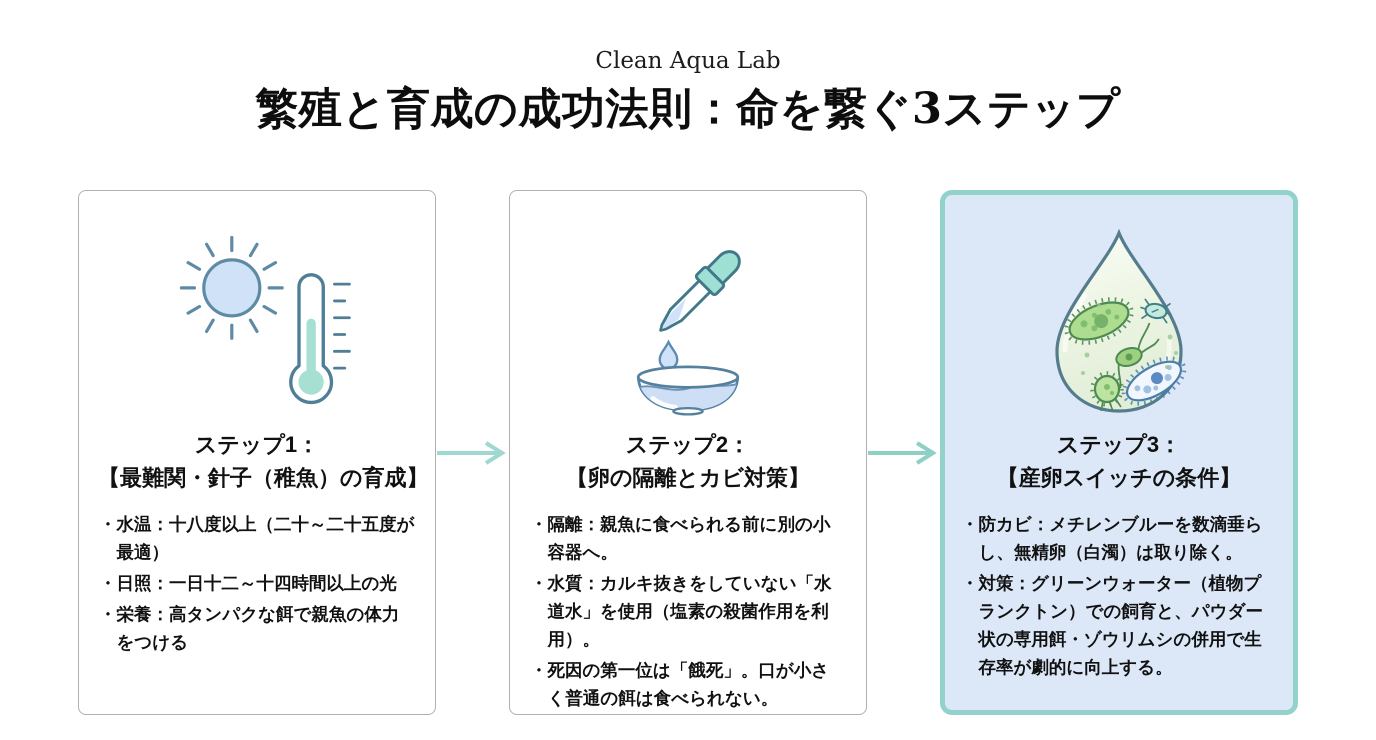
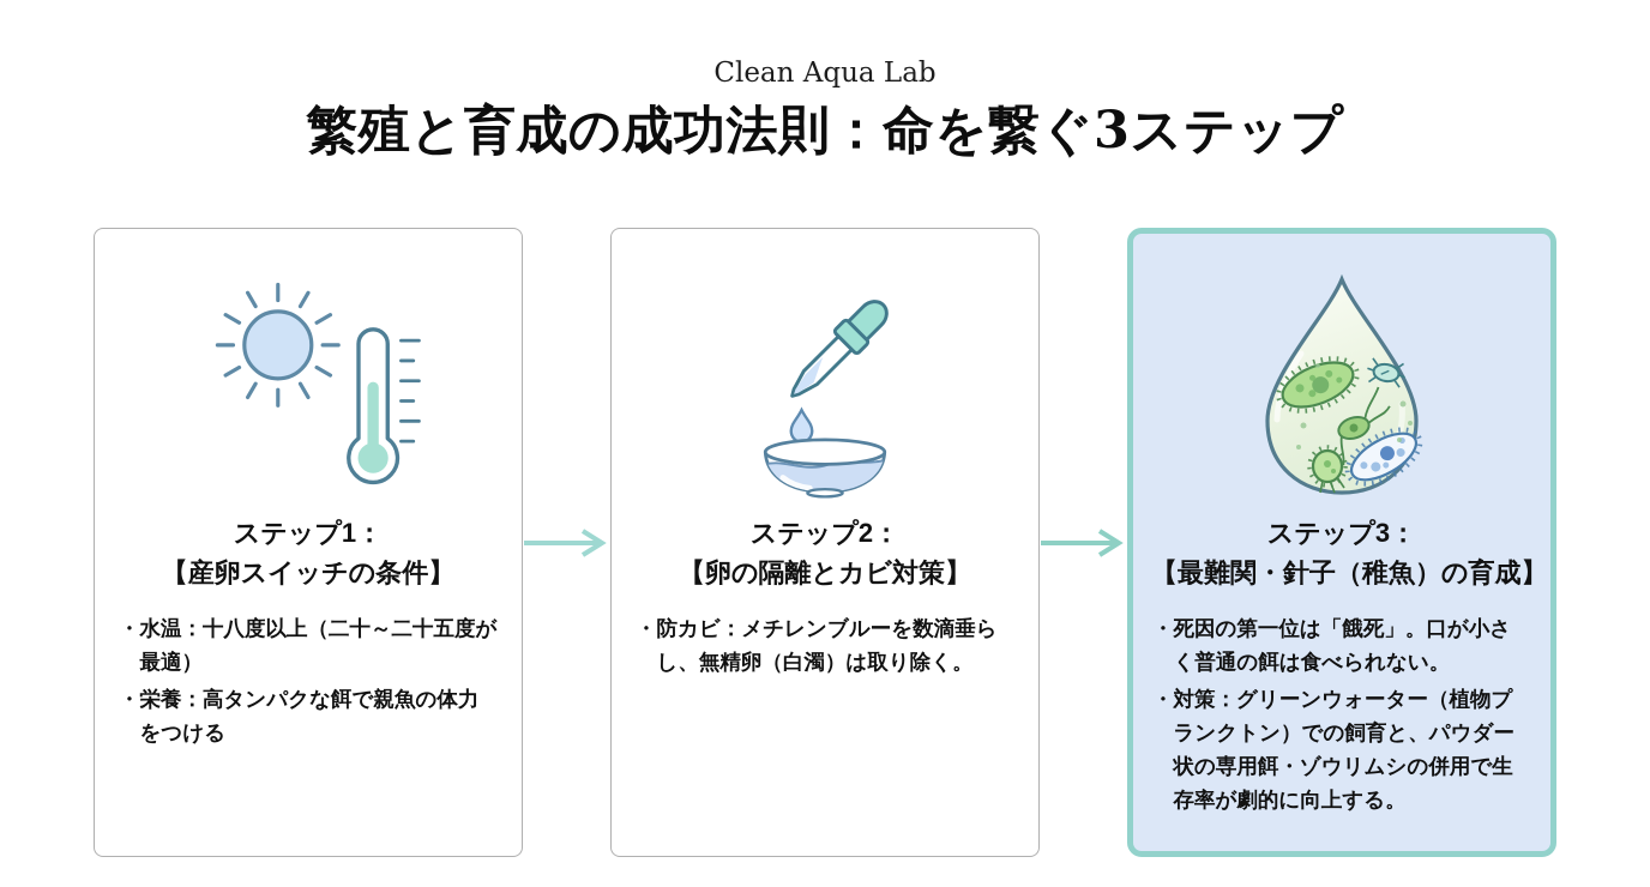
  Clean Aqua Lab
  繁殖と育成の成功法則：命を繋ぐ3ステップ
  ステップ1：
- 【最難関・針子（稚魚）の育成】
+ 【産卵スイッチの条件】
  ・水温：十八度以上（二十～二十五度が最適）
- ・日照：一日十二～十四時間以上の光
  ・栄養：高タンパクな餌で親魚の体力をつける
  ステップ2：
  【卵の隔離とカビ対策】
- ・隔離：親魚に食べられる前に別の小容器へ。
- ・水質：カルキ抜きをしていない「水道水」を使用（塩素の殺菌作用を利用）。
- ・死因の第一位は「餓死」。口が小さく普通の餌は食べられない。
+ ・防カビ：メチレンブルーを数滴垂らし、無精卵（白濁）は取り除く。
  ステップ3：
- 【産卵スイッチの条件】
+ 【最難関・針子（稚魚）の育成】
- ・防カビ：メチレンブルーを数滴垂らし、無精卵（白濁）は取り除く。
+ ・死因の第一位は「餓死」。口が小さく普通の餌は食べられない。
  ・対策：グリーンウォーター（植物プランクトン）での飼育と、パウダー状の専用餌・ゾウリムシの併用で生存率が劇的に向上する。
